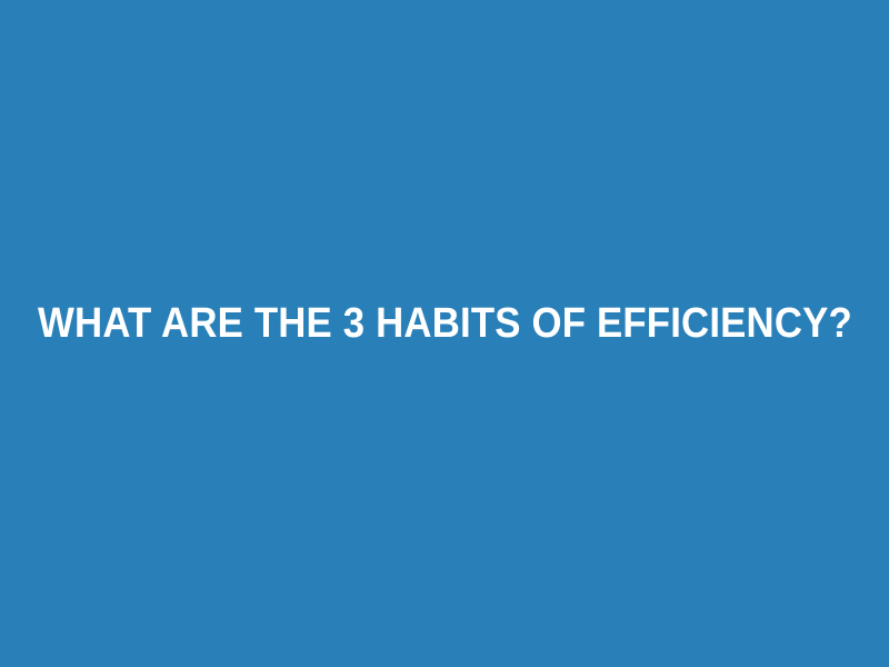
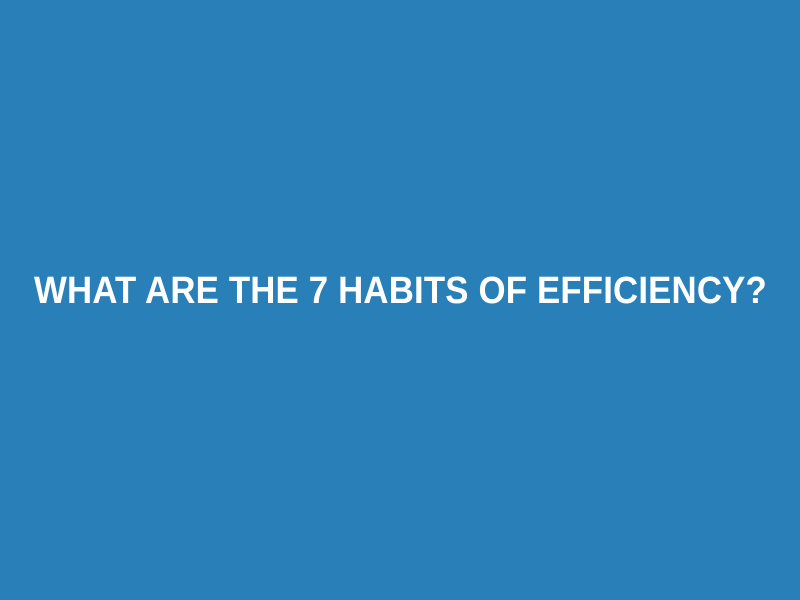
- WHAT ARE THE 3 HABITS OF EFFICIENCY?
+ WHAT ARE THE 7 HABITS OF EFFICIENCY?
